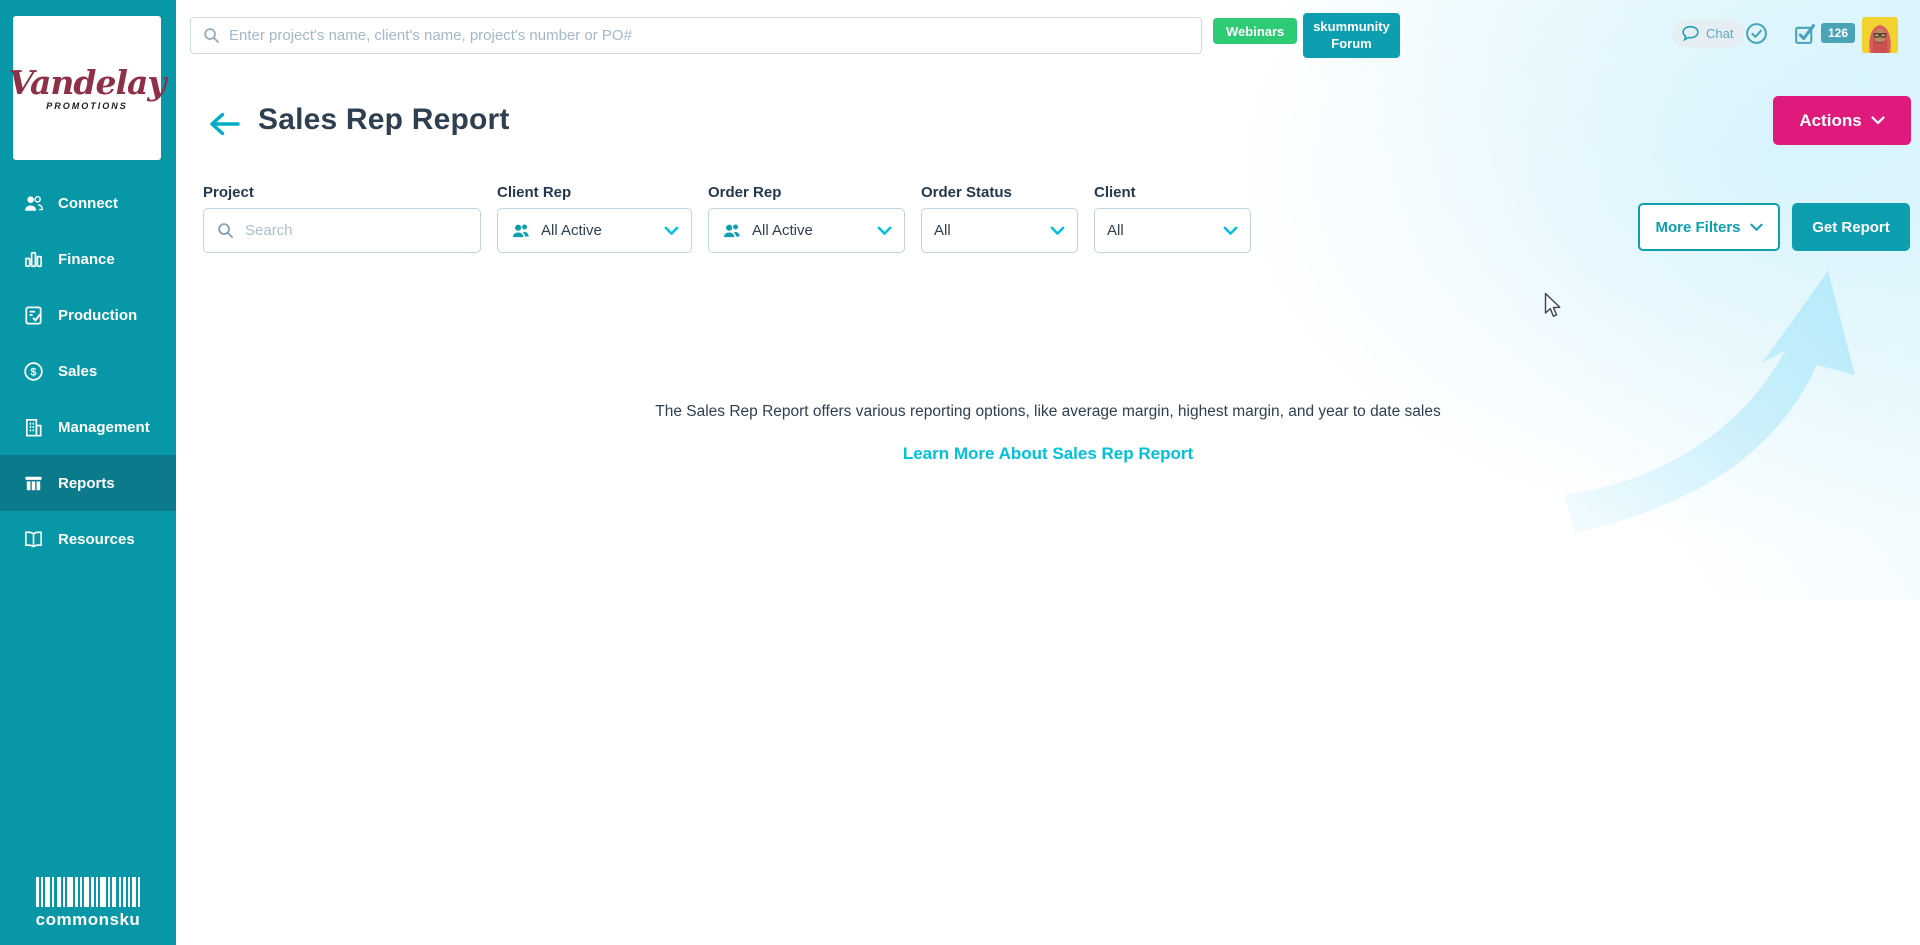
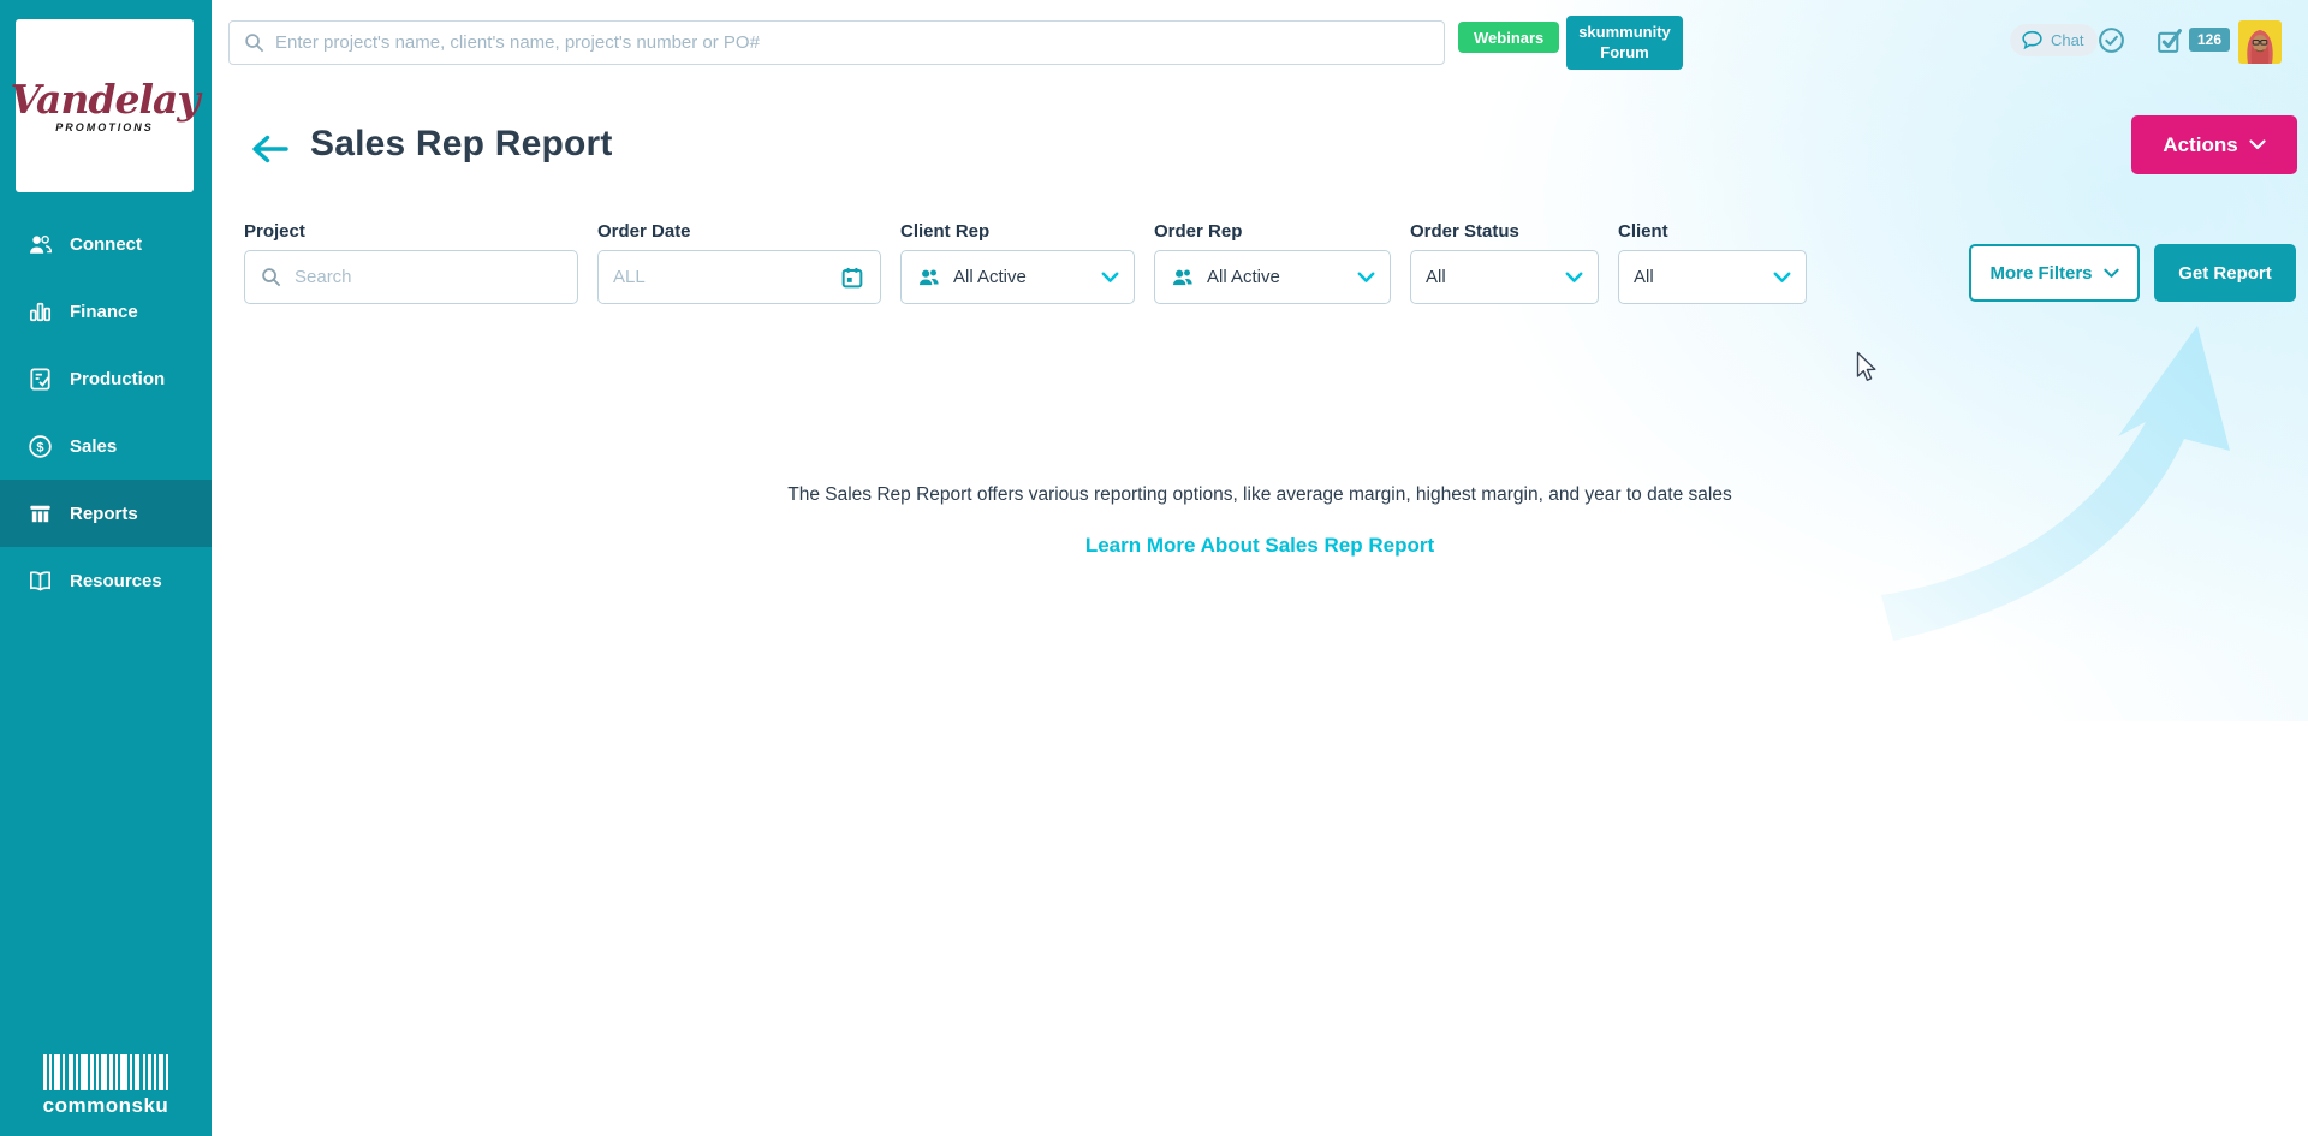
  Vandelay
  PROMOTIONS
  Connect
  Finance
  Production
  $
  Sales
- Management
  Reports
  Resources
  commonsku
  Enter project's name, client's name, project's number or PO#
  Webinars
  skummunity
  Forum
  Chat
  126
  Sales Rep Report
  Actions
  Project
  Search
+ Order Date
+ ALL
  Client Rep
  All Active
  Order Rep
  All Active
  Order Status
  All
  Client
  All
  More Filters
  Get Report
  The Sales Rep Report offers various reporting options, like average margin, highest margin, and year to date sales
  Learn More About Sales Rep Report
